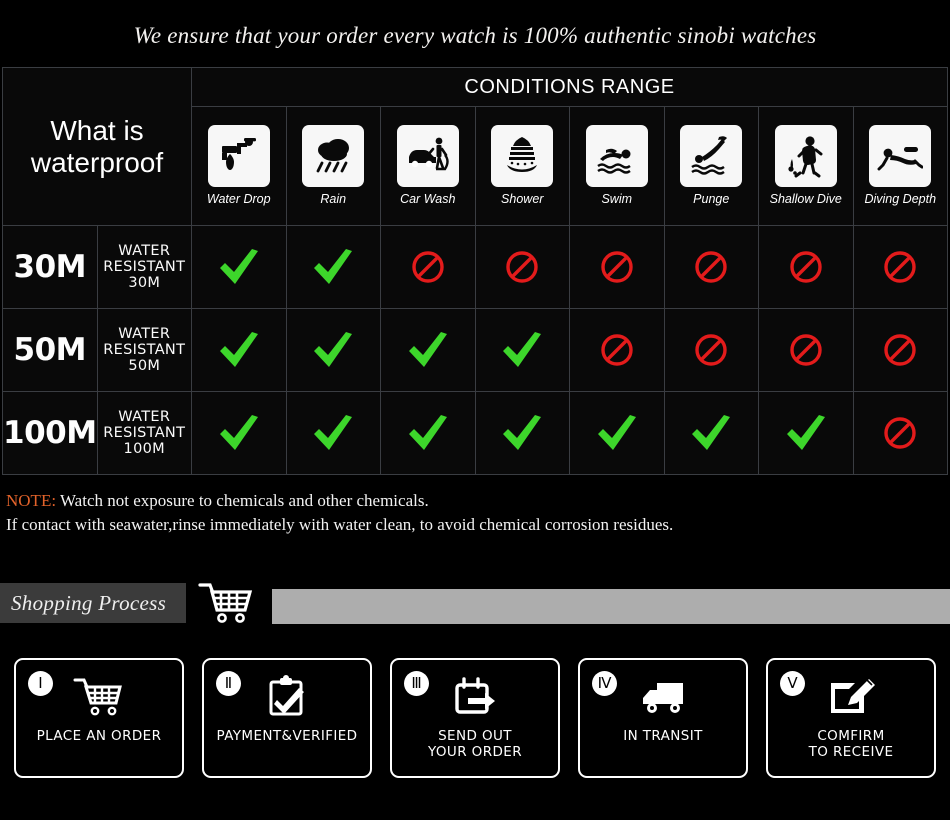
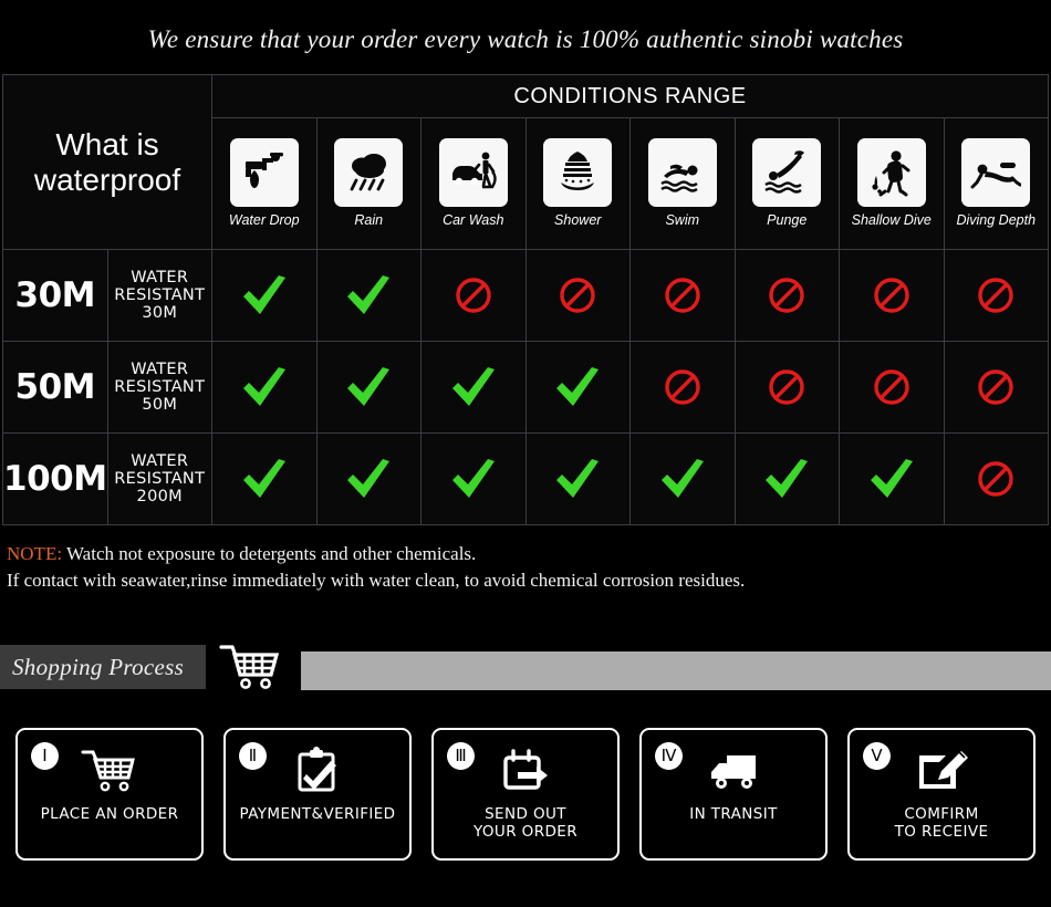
  We ensure that your order every watch is 100% authentic sinobi watches
  What is waterproof	CONDITIONS RANGE
  Water Drop	Rain	Car Wash	Shower	Swim	Punge	Shallow Dive	Diving Depth
  30M	WATER RESISTANT 30M
  50M	WATER RESISTANT 50M
- 100M	WATER RESISTANT 100M
+ 100M	WATER RESISTANT 200M
- NOTE: Watch not exposure to chemicals and other chemicals.
+ NOTE: Watch not exposure to detergents and other chemicals.
  If contact with seawater,rinse immediately with water clean, to avoid chemical corrosion residues.
  Shopping Process
  Ⅰ
  PLACE AN ORDER
  Ⅱ
  PAYMENT&VERIFIED
  Ⅲ
  SEND OUT
  YOUR ORDER
  Ⅳ
  IN TRANSIT
  Ⅴ
  COMFIRM
  TO RECEIVE
